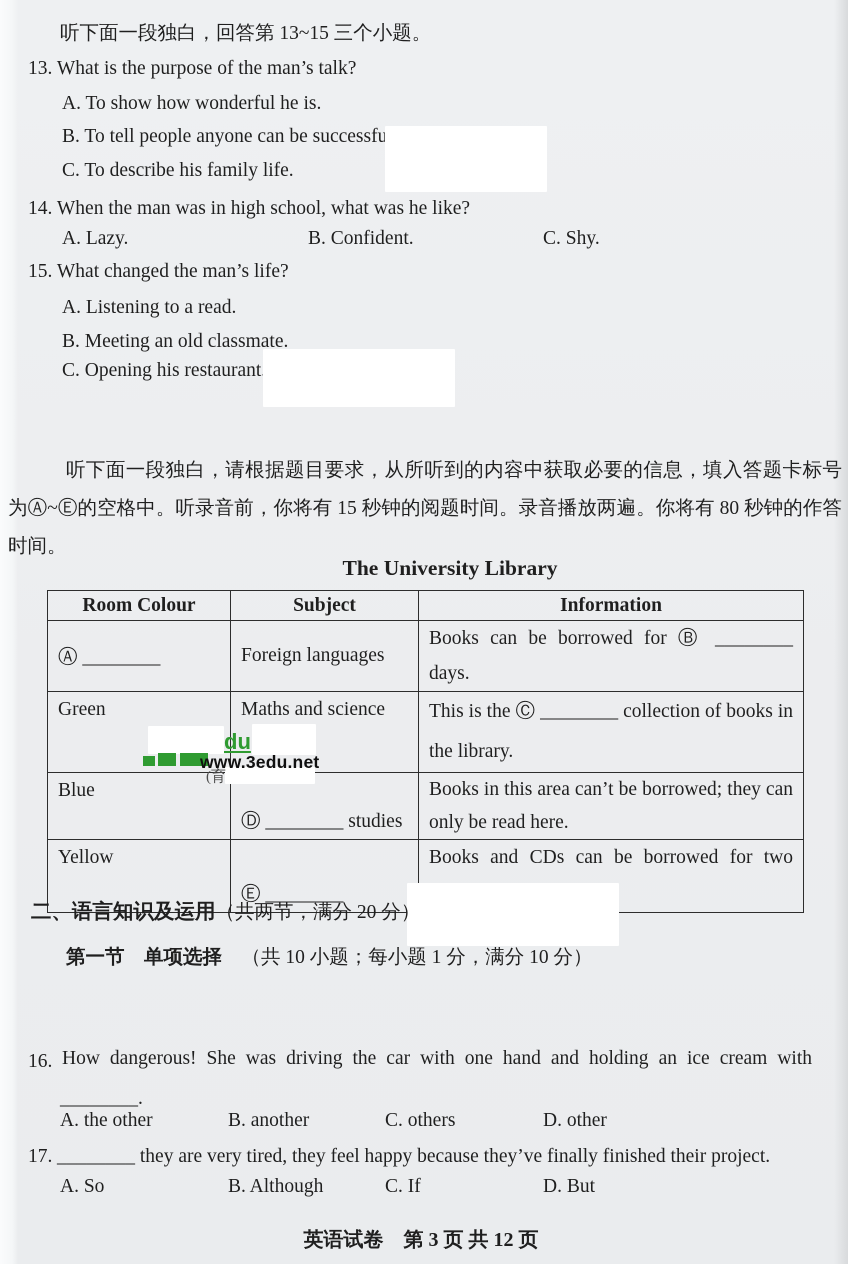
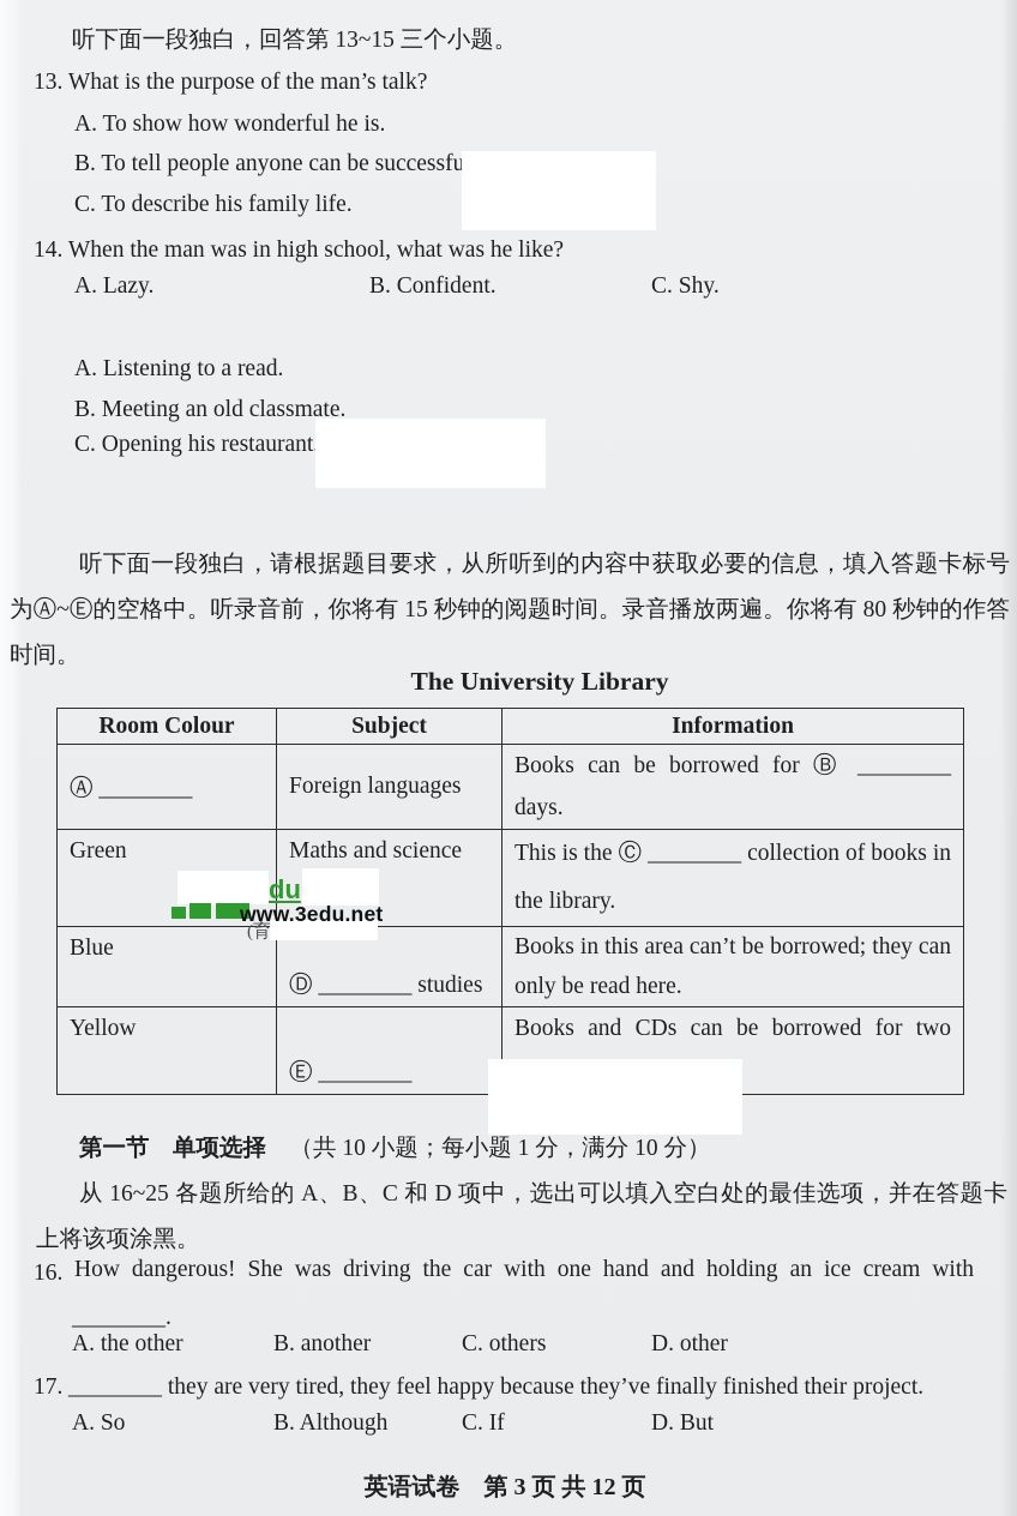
  听下面一段独白，回答第 13~15 三个小题。
  13. What is the purpose of the man’s talk?
  A. To show how wonderful he is.
  B. To tell people anyone can be successfu
  C. To describe his family life.
  14. When the man was in high school, what was he like?
  A. Lazy.
  B. Confident.
  C. Shy.
- 15. What changed the man’s life?
  A. Listening to a read.
  B. Meeting an old classmate.
  C. Opening his restaurant
  听下面一段独白，请根据题目要求，从所听到的内容中获取必要的信息，填入答题卡标号为Ⓐ~Ⓔ的空格中。听录音前，你将有 15 秒钟的阅题时间。录音播放两遍。你将有 80 秒钟的作答时间。
  The University Library
  Room Colour	Subject	Information
  Ⓐ ________	Foreign languages	Books can be borrowed for Ⓑ ________ days.
  Green	Maths and science	This is the Ⓒ ________ collection of books in the library.
  Blue	Ⓓ ________ studies	Books in this area can’t be borrowed; they can only be read here.
  Yellow	Ⓔ ________	Books and CDs can be borrowed for two
  du
  www.3edu.net
  (育
- 二、语言知识及运用（共两节，满分 20 分）
  第一节 单项选择 （共 10 小题；每小题 1 分，满分 10 分）
+ 从 16~25 各题所给的 A、B、C 和 D 项中，选出可以填入空白处的最佳选项，并在答题卡上将该项涂黑。
  16.
  How dangerous! She was driving the car with one hand and holding an ice cream with
  ________.
  A. the other
  B. another
  C. others
  D. other
  17.
  ________ they are very tired, they feel happy because they’ve finally finished their project.
  A. So
  B. Although
  C. If
  D. But
  英语试卷 第 3 页 共 12 页
